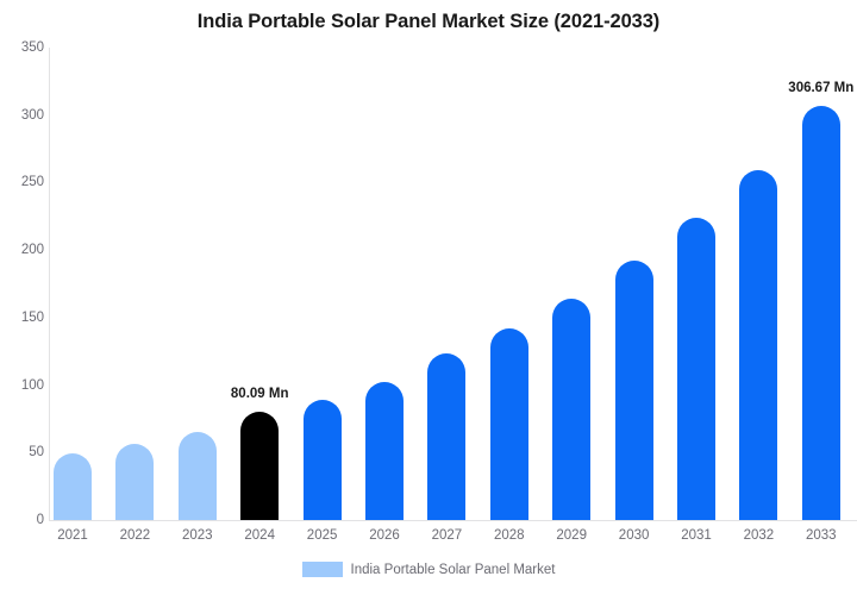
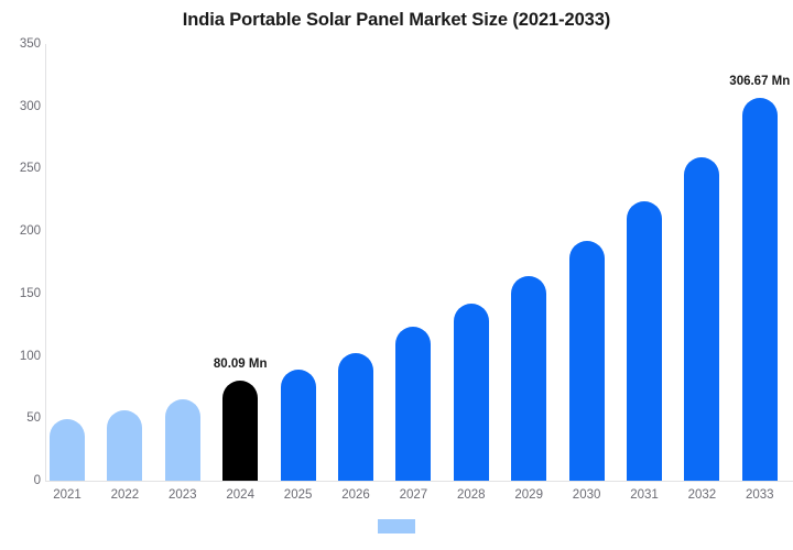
  India Portable Solar Panel Market Size (2021-2033)
  0
  50
  100
  150
  200
  250
  300
  350
  2021
  2022
  2023
  2024
  2025
  2026
  2027
  2028
  2029
  2030
  2031
  2032
  2033
- India Portable Solar Panel Market
  80.09 Mn
  306.67 Mn
